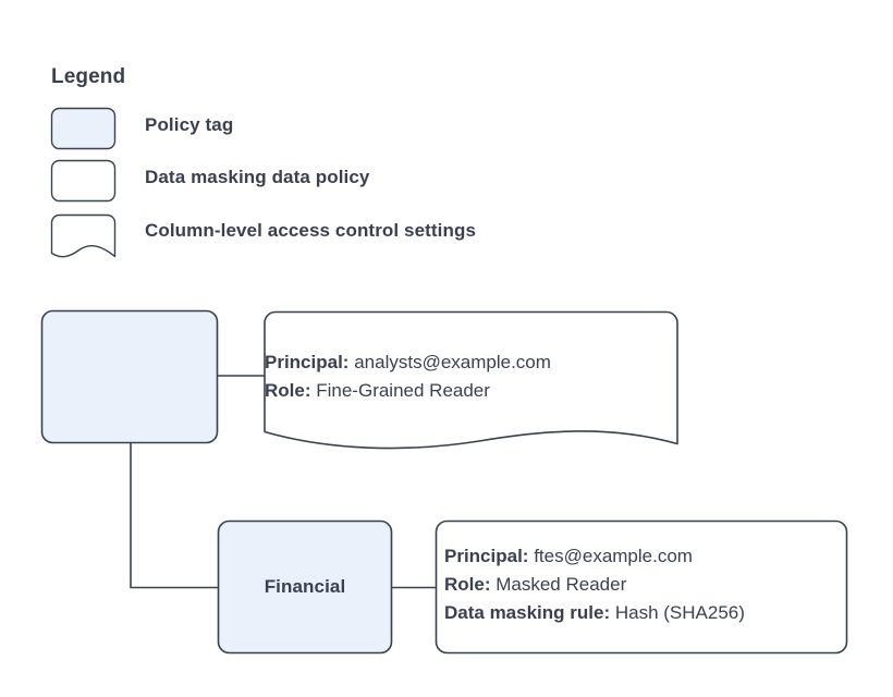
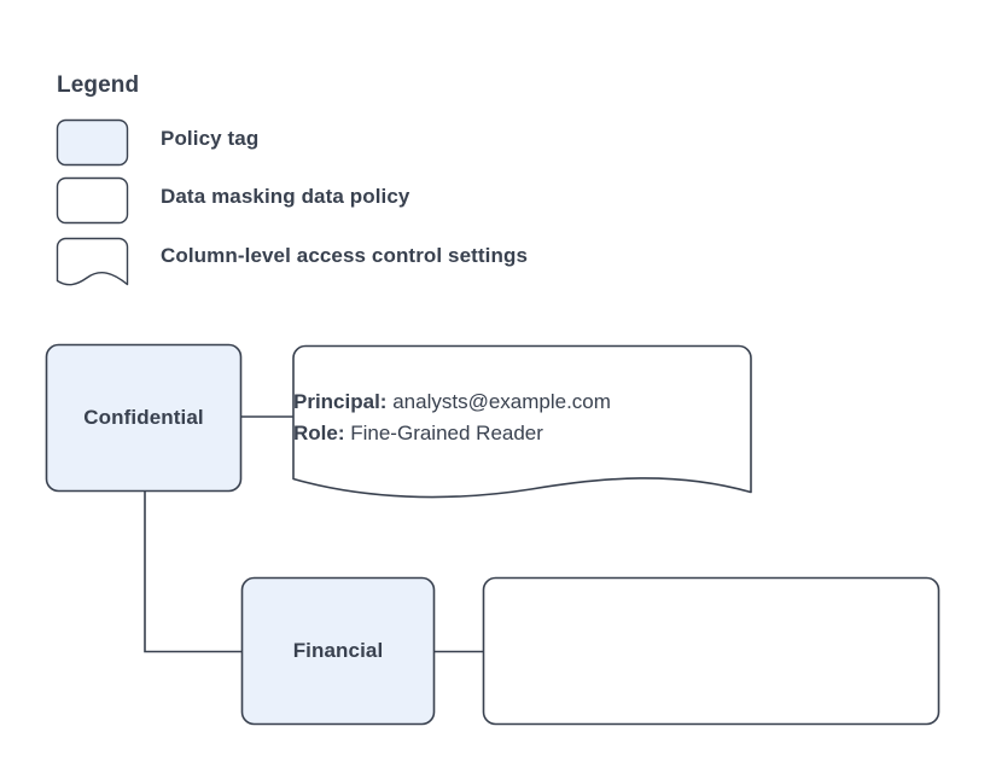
  Legend
  Policy tag
  Data masking data policy
  Column-level access control settings
+ Confidential
  Financial
  Principal: analysts@example.com
  Role: Fine-Grained Reader
- Principal: ftes@example.com
- Role: Masked Reader
- Data masking rule: Hash (SHA256)
